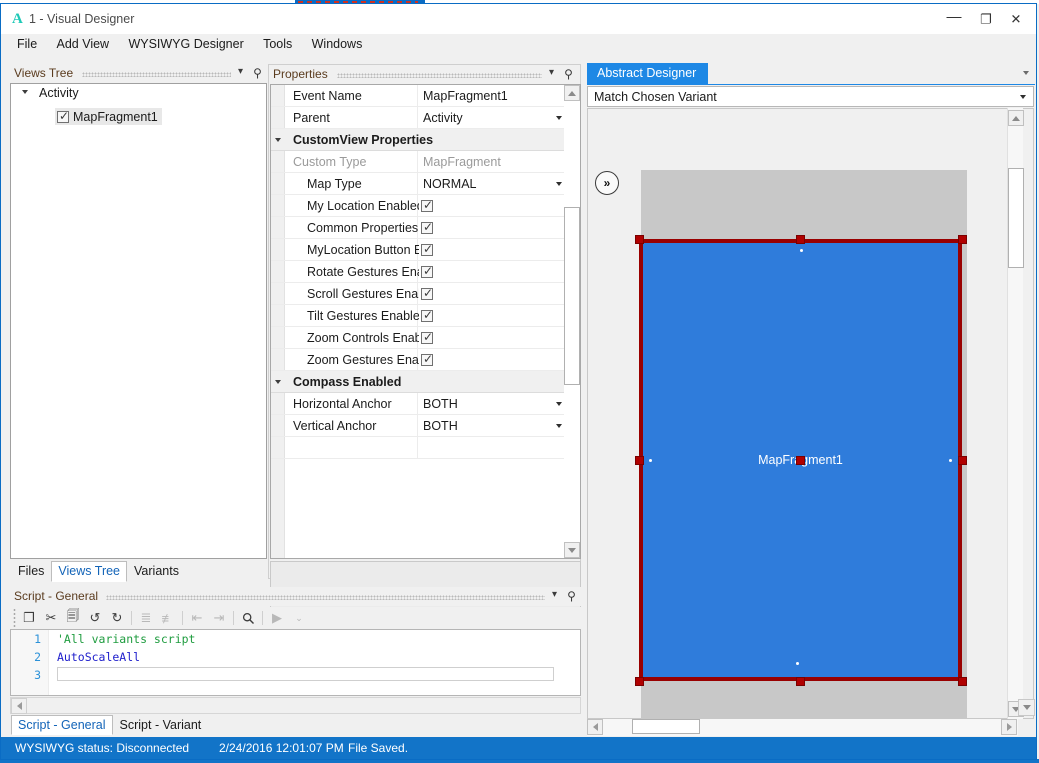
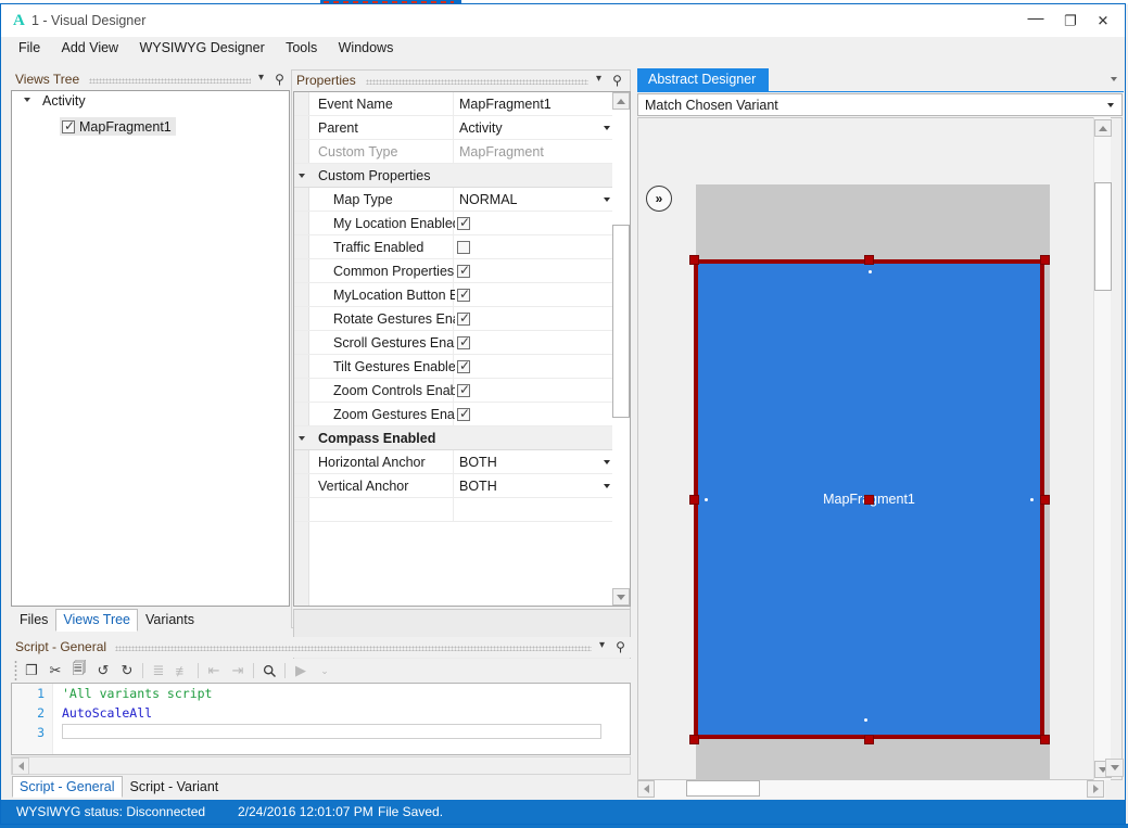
  A
  1 - Visual Designer
  —
  ❐
  ✕
  File Add View WYSIWYG Designer Tools Windows
  Views Tree
  ▾
  ⚲
  Activity
  MapFragment1
  Files
  Views Tree
  Variants
  Properties
  ▾
  ⚲
  Event Name
  MapFragment1
  Parent
  Activity
- CustomView Properties
  Custom Type
  MapFragment
+ Custom Properties
  Map Type
  NORMAL
  My Location Enable
+ Traffic Enabled
  Common Properties
  MyLocation Button E
  Rotate Gestures En
  Scroll Gestures Ena
  Tilt Gestures Enable
  Zoom Controls Enab
  Zoom Gestures Ena
  Compass Enabled
  Horizontal Anchor
  BOTH
  Vertical Anchor
  BOTH
  Script - General
  ▾
  ⚲
  ❐
  ✂
  🗐
  ↺
  ↻
  ≣
  ≢
  ⇤
  ⇥
  ▶
  ⌄
  1
  'All variants script
  2
  AutoScaleAll
  3
  Script - General
  Script - Variant
  Abstract Designer
  Match Chosen Variant
  »
  MapFrment1
  WYSIWYG status: Disconnected
  2/24/2016 12:01:07 PM
  File Saved.
